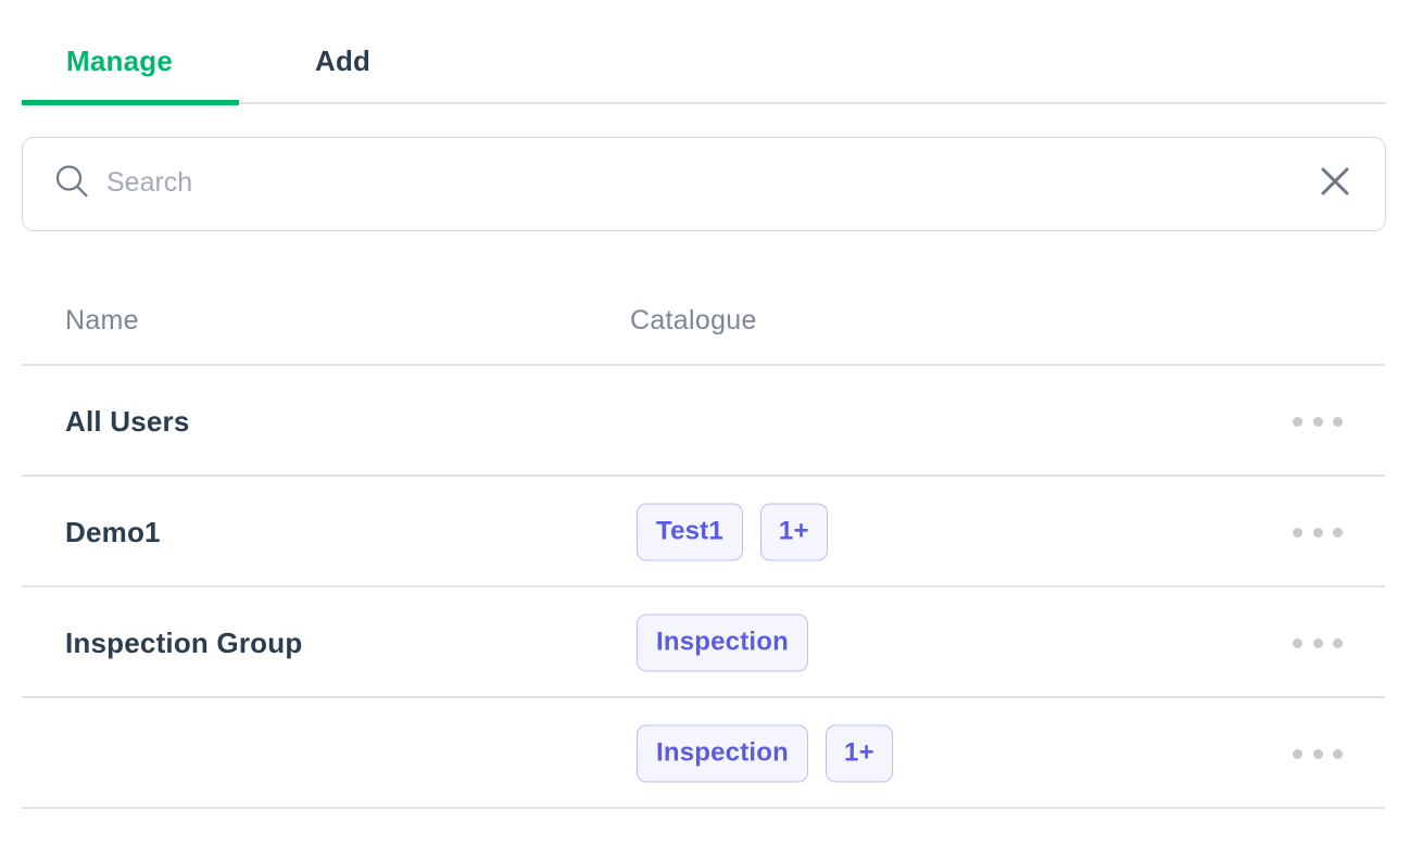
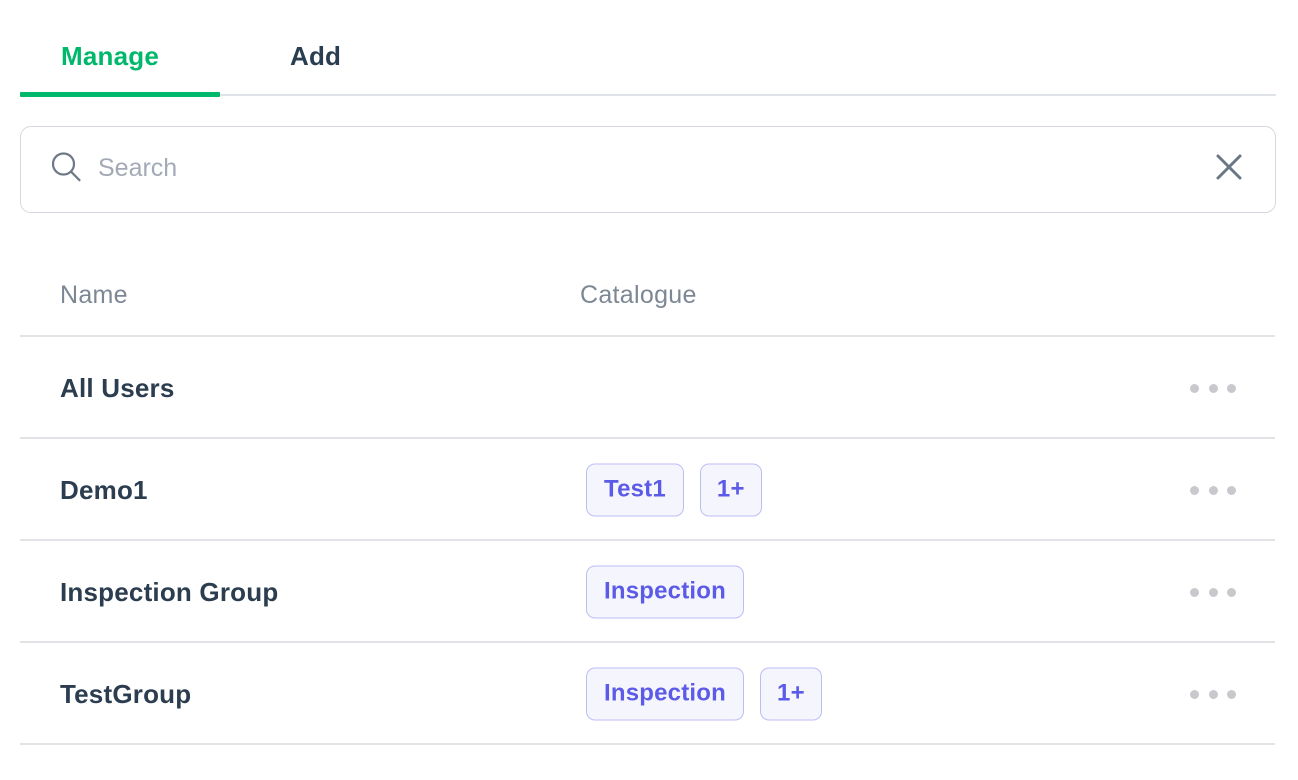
  Manage
  Add
  Search
  Name
  Catalogue
  All Users
  Demo1
  Test1
  1+
  Inspection Group
  Inspection
+ TestGroup
  Inspection
  1+
